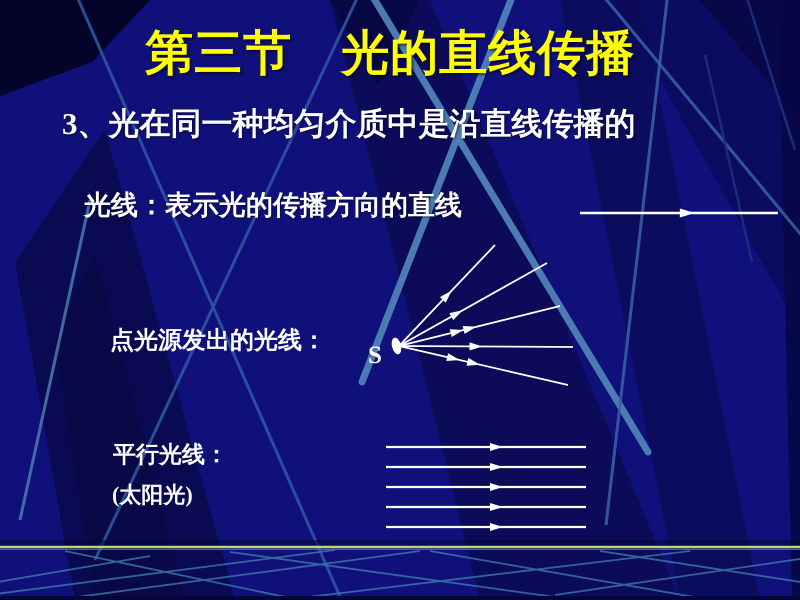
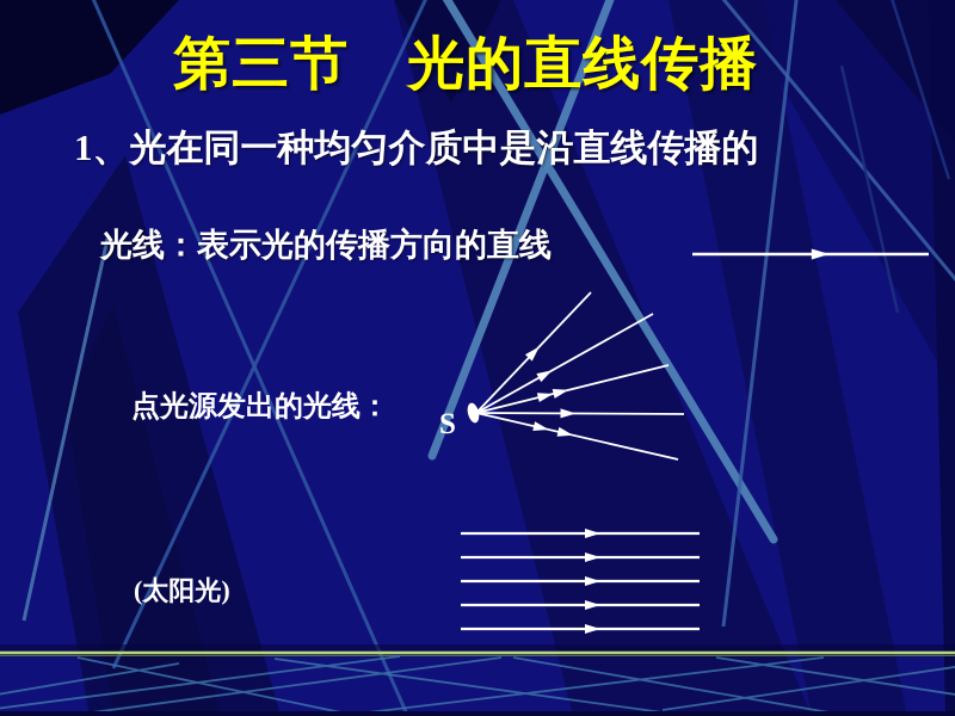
  第三节 光的直线传播
- 3、光在同一种均匀介质中是沿直线传播的
+ 1、光在同一种均匀介质中是沿直线传播的
  光线：表示光的传播方向的直线
  点光源发出的光线：
  S
- 平行光线：
  (太阳光)
